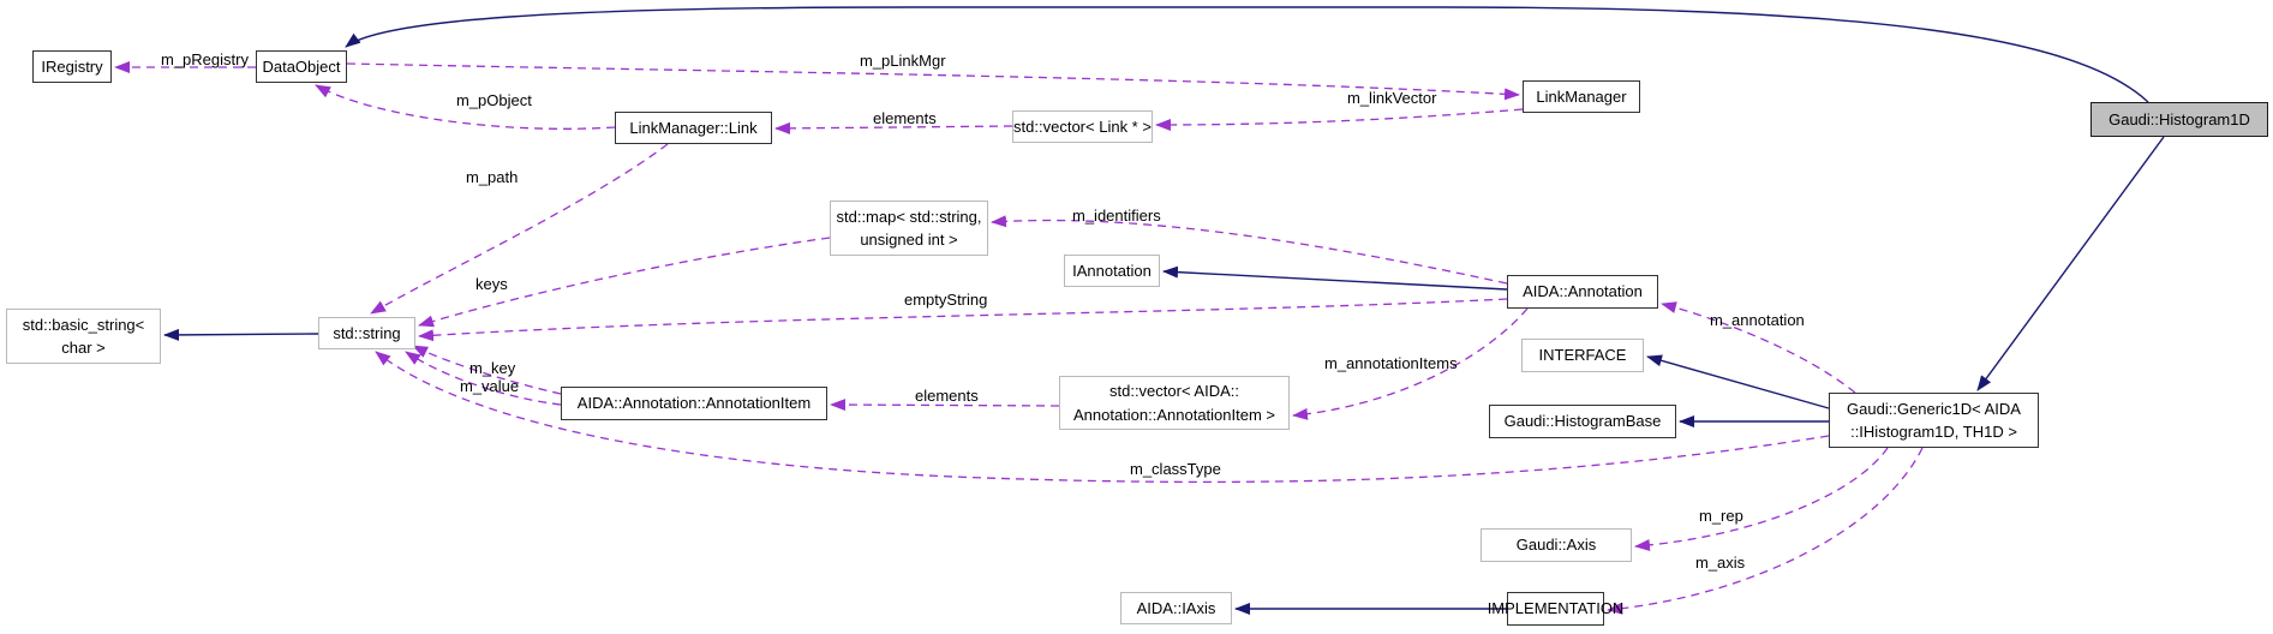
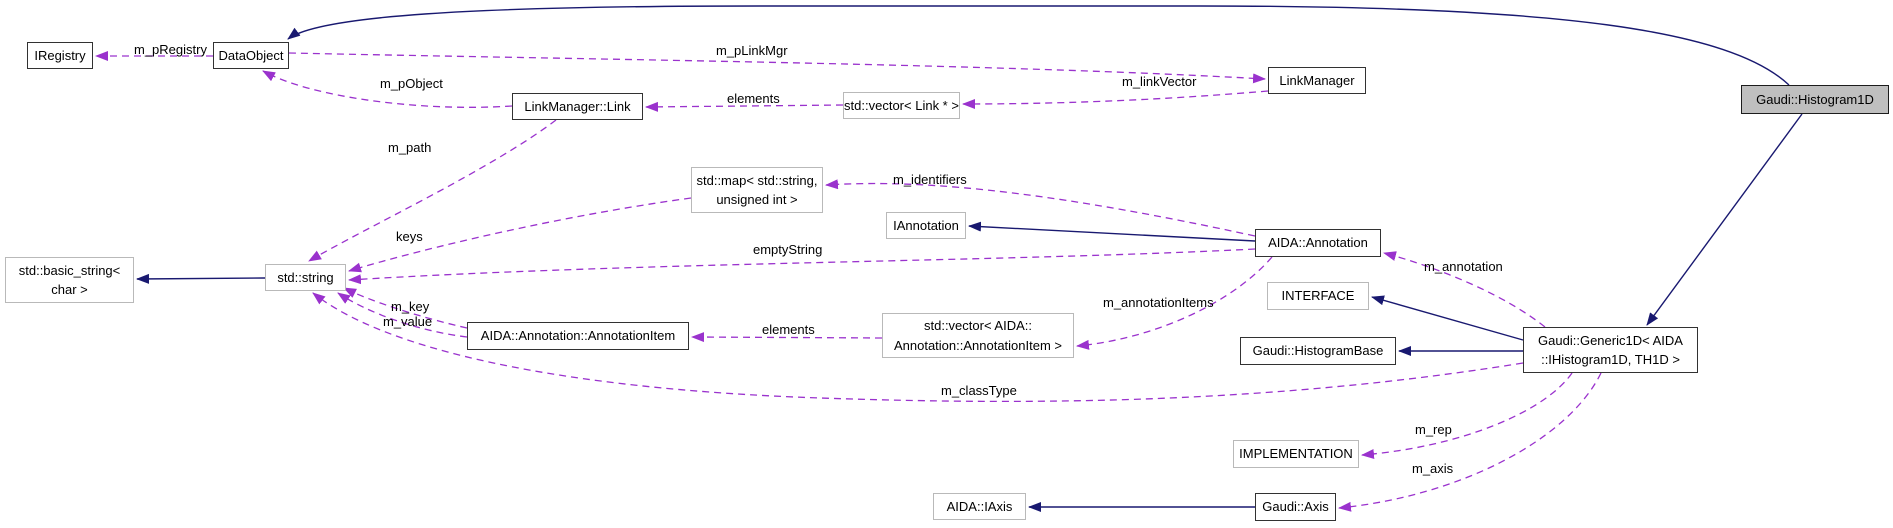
  IRegistry
  DataObject
  LinkManager::Link
  std::vector< Link * >
  LinkManager
  Gaudi::Histogram1D
  std::map< std::string,
  unsigned int >
  IAnnotation
  AIDA::Annotation
  std::basic_string<
  char >
  std::string
  AIDA::Annotation::AnnotationItem
  std::vector< AIDA::
  Annotation::AnnotationItem >
  INTERFACE
  Gaudi::HistogramBase
  Gaudi::Generic1D< AIDA
  ::IHistogram1D, TH1D >
- Gaudi::Axis
+ IMPLEMENTATION
  AIDA::IAxis
- IMPLEMENTATION
+ Gaudi::Axis
  m_pRegistry
  m_pLinkMgr
  m_pObject
  m_linkVector
  elements
  m_path
  keys
  m_identifiers
  emptyString
  m_annotationItems
  elements
  m_key
  m_value
  m_annotation
  m_classType
  m_rep
  m_axis
